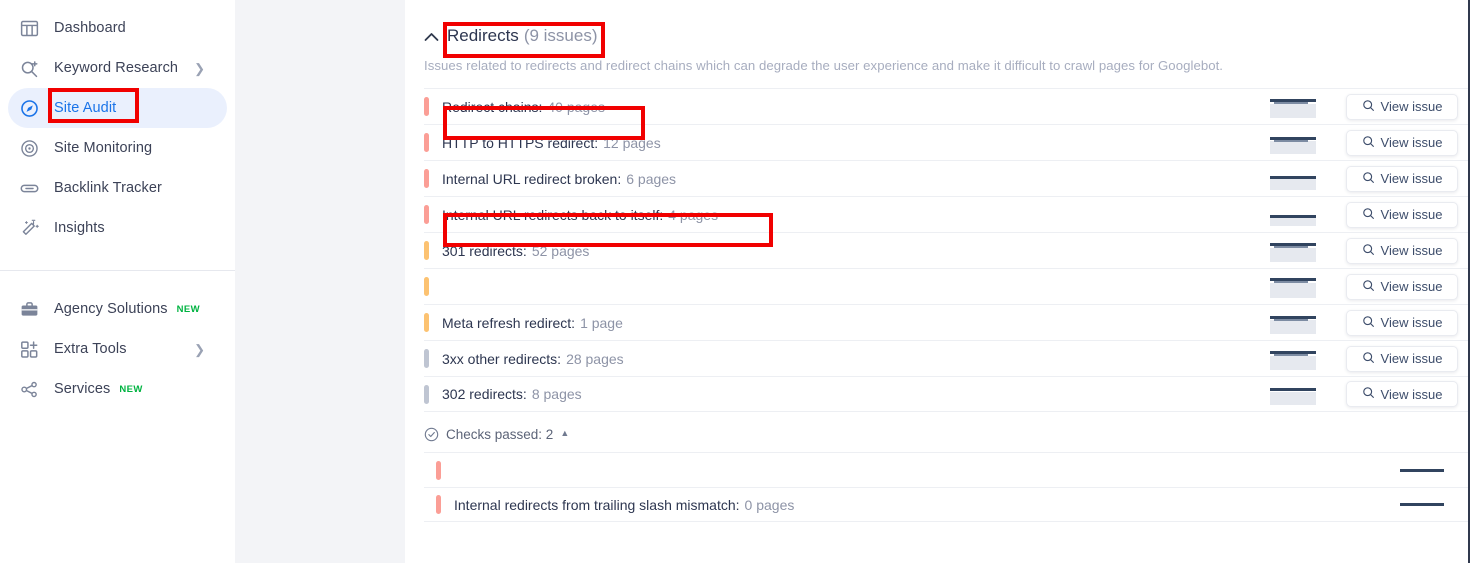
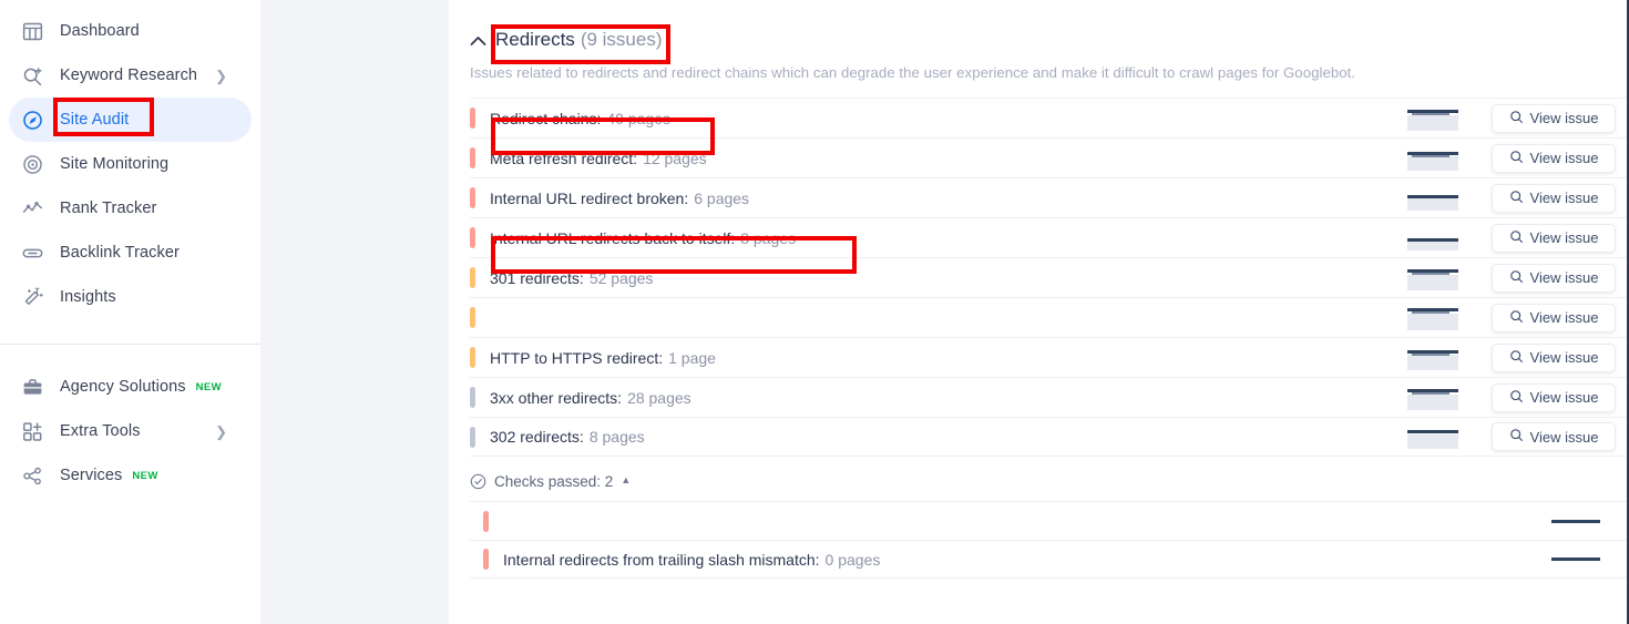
  Dashboard
  Keyword Research
  ❯
  Site Audit
  Site Monitoring
+ Rank Tracker
  Backlink Tracker
  Insights
  Agency Solutions
  NEW
  Extra Tools
  ❯
  Services
  NEW
  Redirects
  (9 issues)
  Issues related to redirects and redirect chains which can degrade the user experience and make it difficult to crawl pages for Googlebot.
  Redirect chains: 40 pages
  View issue
- HTTP to HTTPS redirect: 12 pages
+ Meta refresh redirect: 12 pages
  View issue
  Internal URL redirect broken: 6 pages
  View issue
- Internal URL redirects back to itself: 4 pages
+ Internal URL redirects back to itself: 8 pages
  View issue
  301 redirects: 52 pages
  View issue
  View issue
- Meta refresh redirect: 1 page
+ HTTP to HTTPS redirect: 1 page
  View issue
  3xx other redirects: 28 pages
  View issue
  302 redirects: 8 pages
  View issue
  Checks passed: 2
  ▲
  Internal redirects from trailing slash mismatch: 0 pages
